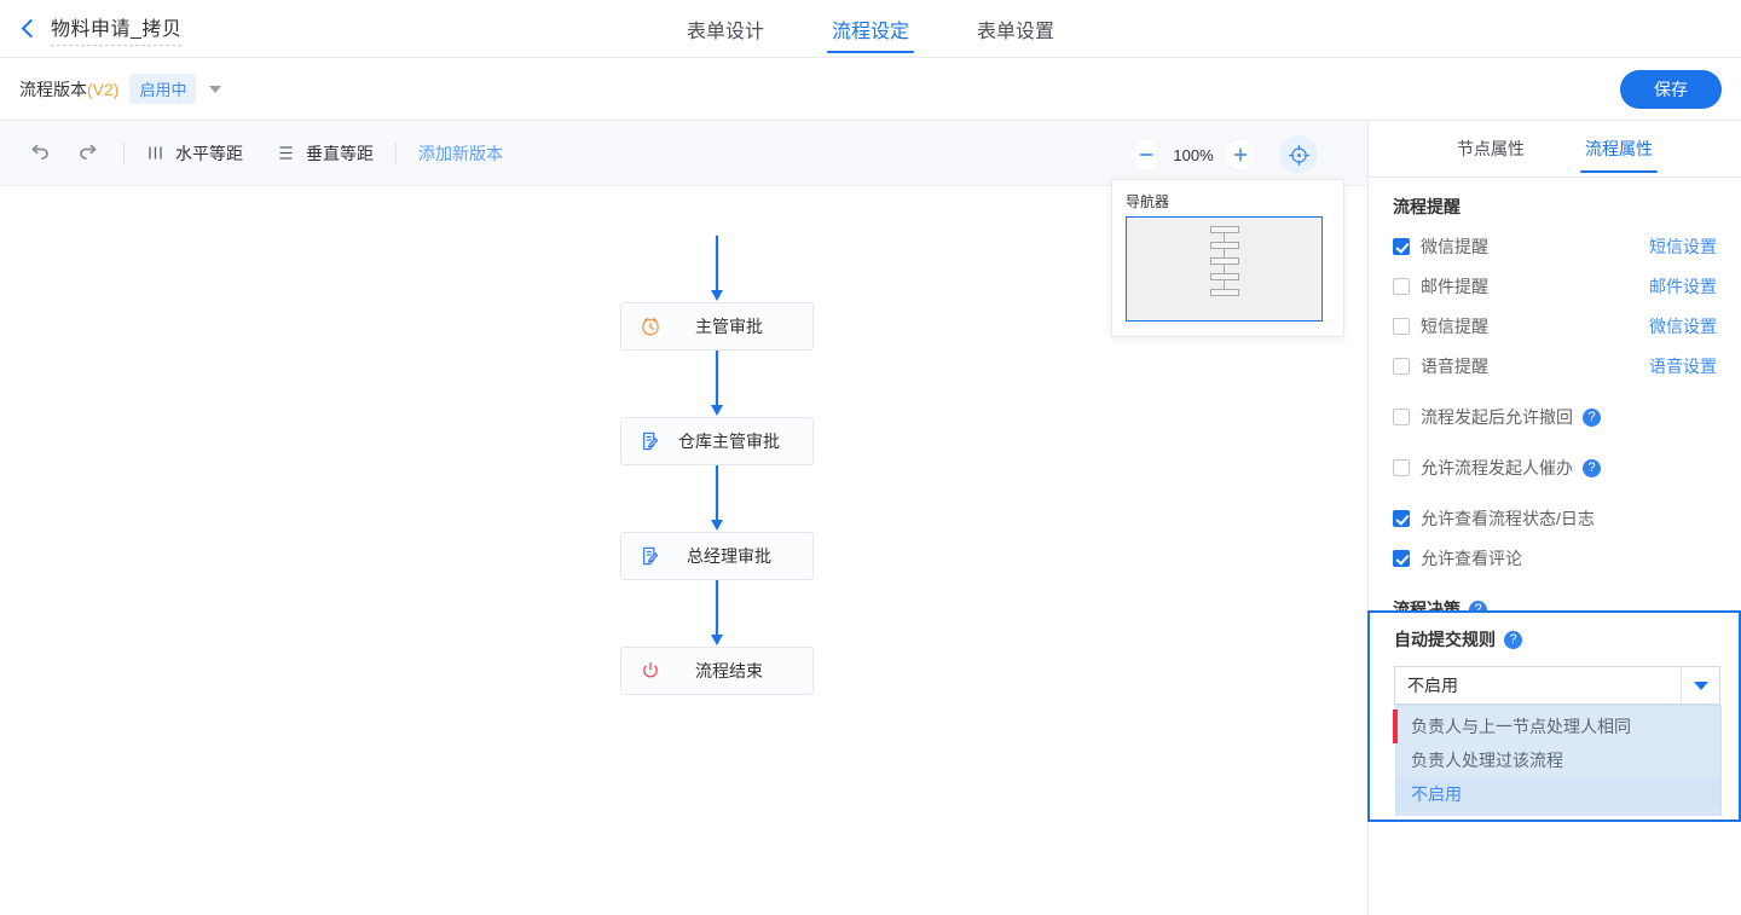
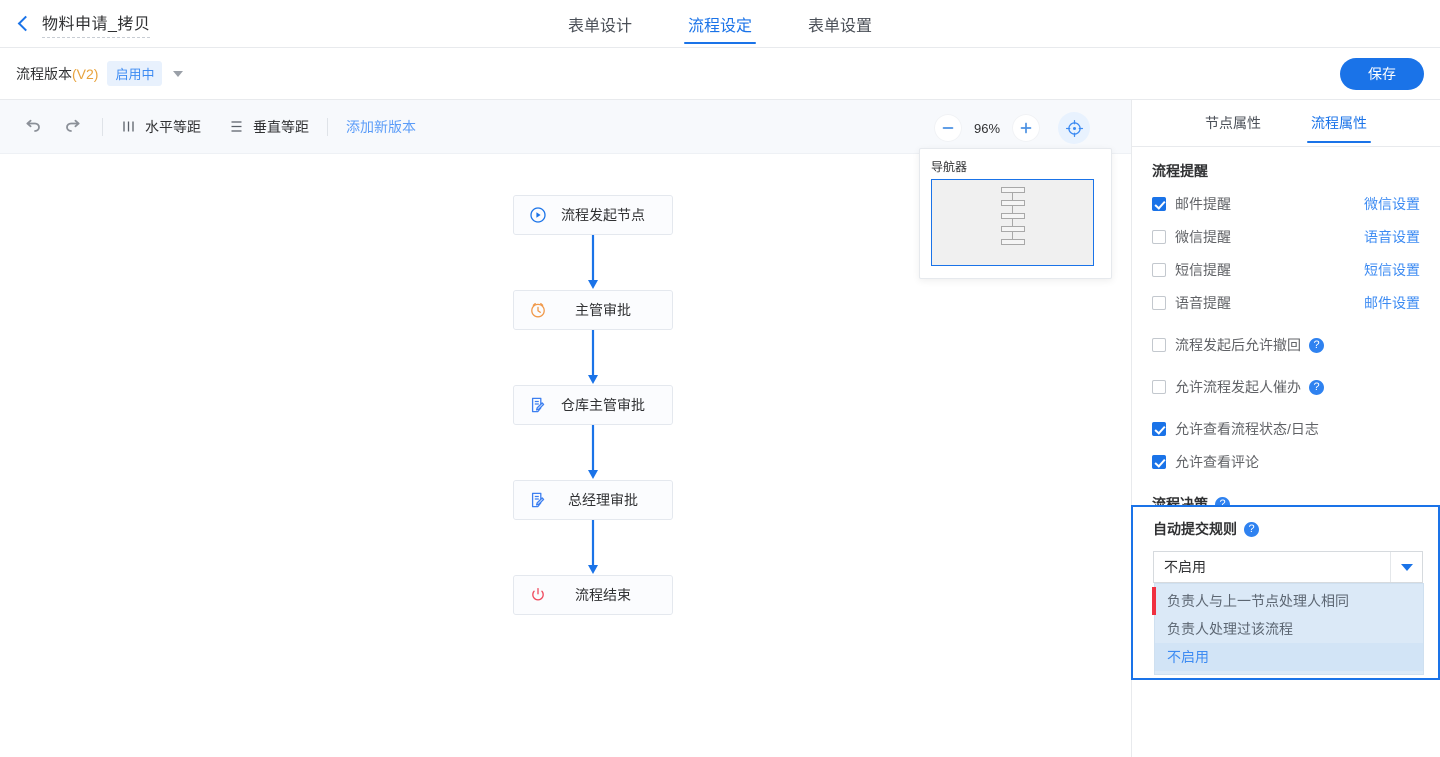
  物料申请_拷贝
  表单设计
  流程设定
  表单设置
  流程版本
  (V2)
  启用中
  保存
  水平等距
  垂直等距
  添加新版本
- 100%
+ 96%
  导航器
+ 流程发起节点
  主管审批
  仓库主管审批
  总经理审批
  流程结束
  节点属性
  流程属性
  流程提醒
- 微信提醒
+ 邮件提醒
- 短信设置
+ 微信设置
- 邮件提醒
+ 微信提醒
- 邮件设置
+ 语音设置
  短信提醒
- 微信设置
+ 短信设置
  语音提醒
- 语音设置
+ 邮件设置
  流程发起后允许撤回
  ?
  允许流程发起人催办
  ?
  允许查看流程状态/日志
  允许查看评论
  流程决策
  ?
  自动提交规则
  ?
  不启用
  负责人与上一节点处理人相同
  负责人处理过该流程
  不启用
